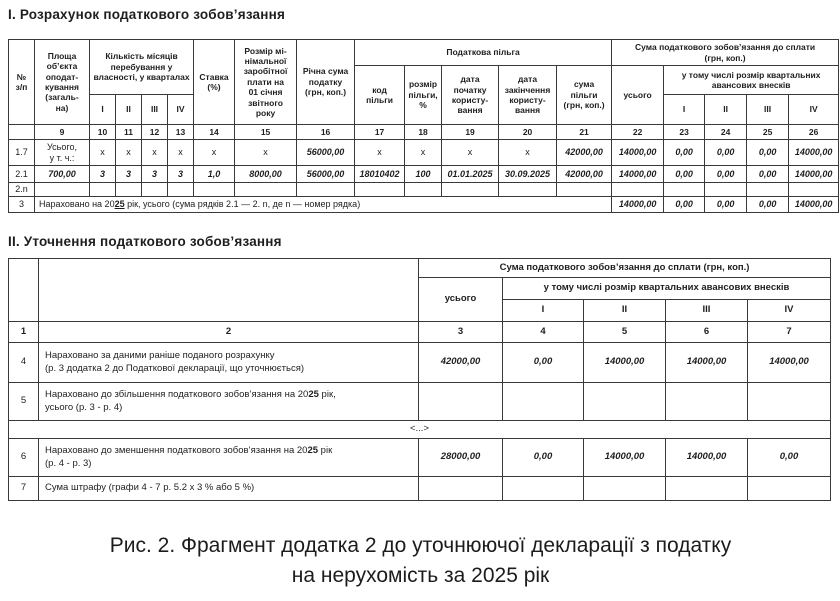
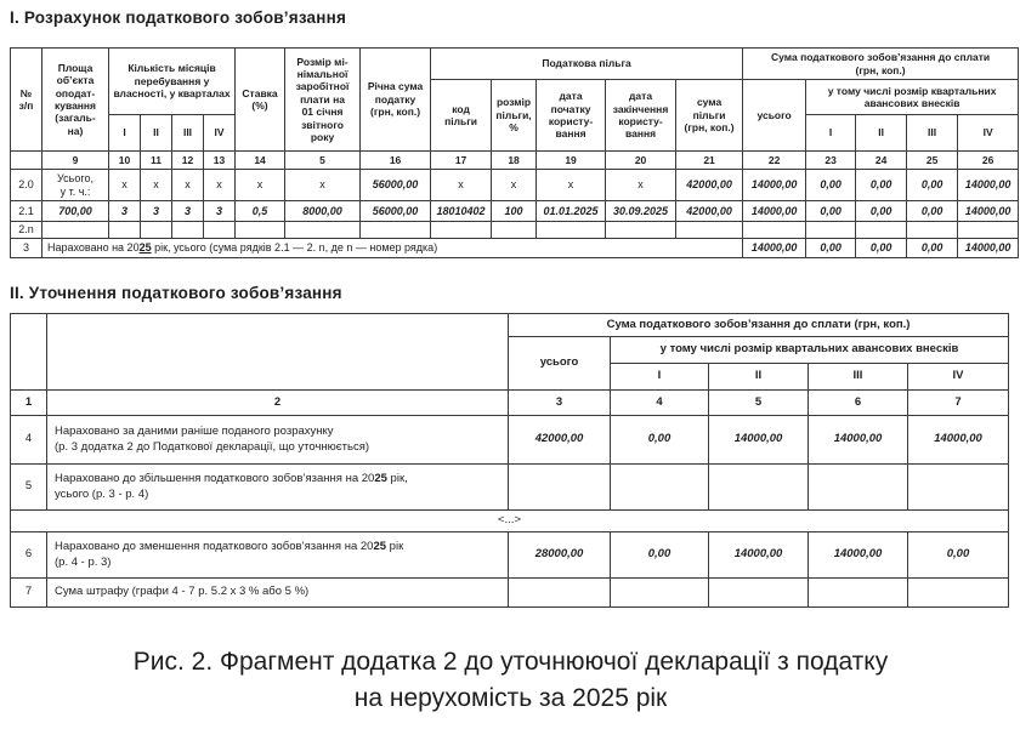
  І. Розрахунок податкового зобов’язання
  № з/п	Площа об’єкта оподат- кування (загаль- на)	Кількість місяців перебування у власності, у кварталах	Ставка (%)	Розмір мі- німальної заробітної плати на 01 січня звітного року	Річна сума податку (грн, коп.)	Податкова пільга	Сума податкового зобов’язання до сплати (грн, коп.)
  код пільги	розмір пільги, %	дата початку користу- вання	дата закінчення користу- вання	сума пільги (грн, коп.)	усього	у тому числі розмір квартальних авансових внесків
  I	II	III	IV	I	II	III	IV
- 	9	10	11	12	13	14	15	16	17	18	19	20	21	22	23	24	25	26
+ 	9	10	11	12	13	14	5	16	17	18	19	20	21	22	23	24	25	26
- 1.7	Усього, у т. ч.:	х	х	х	х	х	х	56000,00	х	х	х	х	42000,00	14000,00	0,00	0,00	0,00	14000,00
+ 2.0	Усього, у т. ч.:	х	х	х	х	х	х	56000,00	х	х	х	х	42000,00	14000,00	0,00	0,00	0,00	14000,00
- 2.1	700,00	3	3	3	3	1,0	8000,00	56000,00	18010402	100	01.01.2025	30.09.2025	42000,00	14000,00	0,00	0,00	0,00	14000,00
+ 2.1	700,00	3	3	3	3	0,5	8000,00	56000,00	18010402	100	01.01.2025	30.09.2025	42000,00	14000,00	0,00	0,00	0,00	14000,00
  2.n
  3	Нараховано на 2025 рік, усього (сума рядків 2.1 — 2. n, де n — номер рядка)	14000,00	0,00	0,00	0,00	14000,00
  ІІ. Уточнення податкового зобов’язання
  		Сума податкового зобов’язання до сплати (грн, коп.)
  усього	у тому числі розмір квартальних авансових внесків
  I	II	III	IV
  1	2	3	4	5	6	7
  4	Нараховано за даними раніше поданого розрахунку (р. 3 додатка 2 до Податкової декларації, що уточнюється)	42000,00	0,00	14000,00	14000,00	14000,00
  5	Нараховано до збільшення податкового зобов’язання на 2025 рік, усього (р. 3 - р. 4)
  <...>
  6	Нараховано до зменшення податкового зобов’язання на 2025 рік (р. 4 - р. 3)	28000,00	0,00	14000,00	14000,00	0,00
  7	Сума штрафу (графи 4 - 7 р. 5.2 х 3 % або 5 %)
  Рис. 2. Фрагмент додатка 2 до уточнюючої декларації з податку
  на нерухомість за 2025 рік
